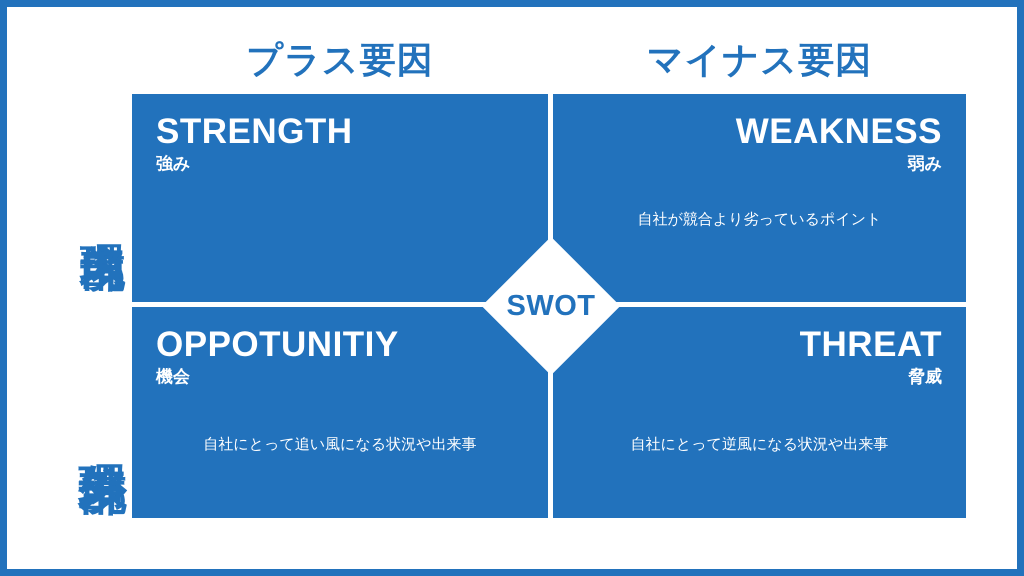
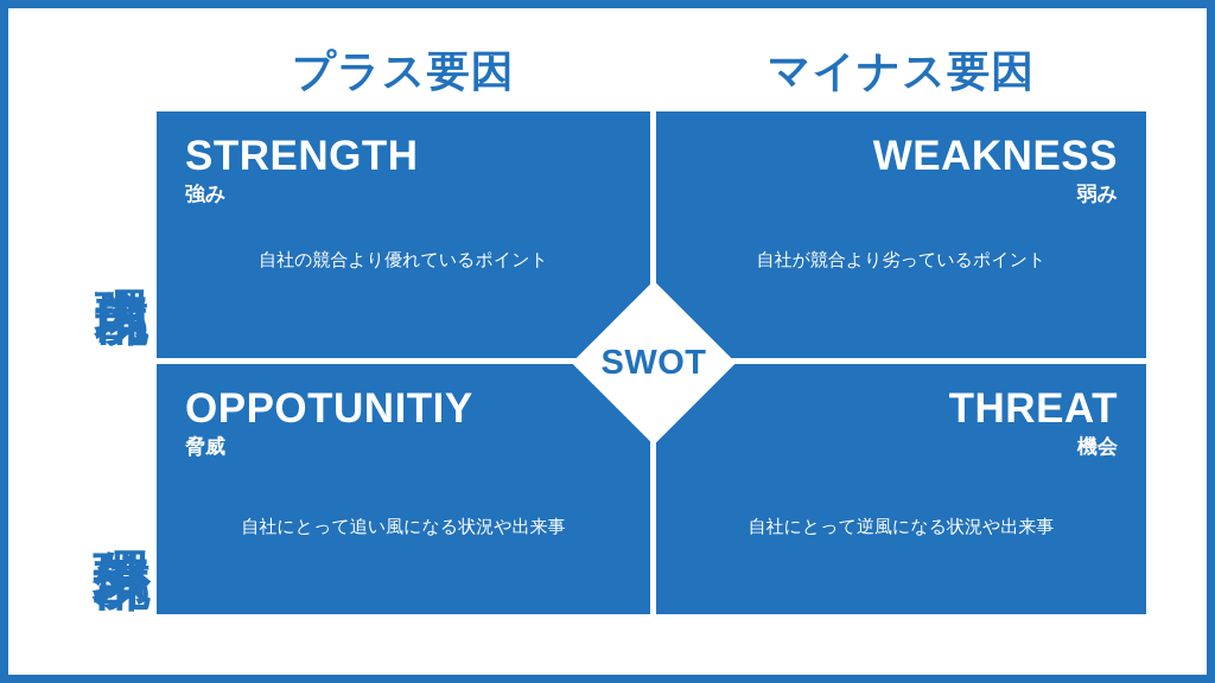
  プラス要因
  マイナス要因
  STRENGTH
  強み
+ 自社の競合より優れているポイント
  WEAKNESS
  弱み
  自社が競合より劣っているポイント
  OPPOTUNITIY
- 機会
+ 脅威
  自社にとって追い風になる状況や出来事
  THREAT
- 脅威
+ 機会
  自社にとって逆風になる状況や出来事
  SWOT
